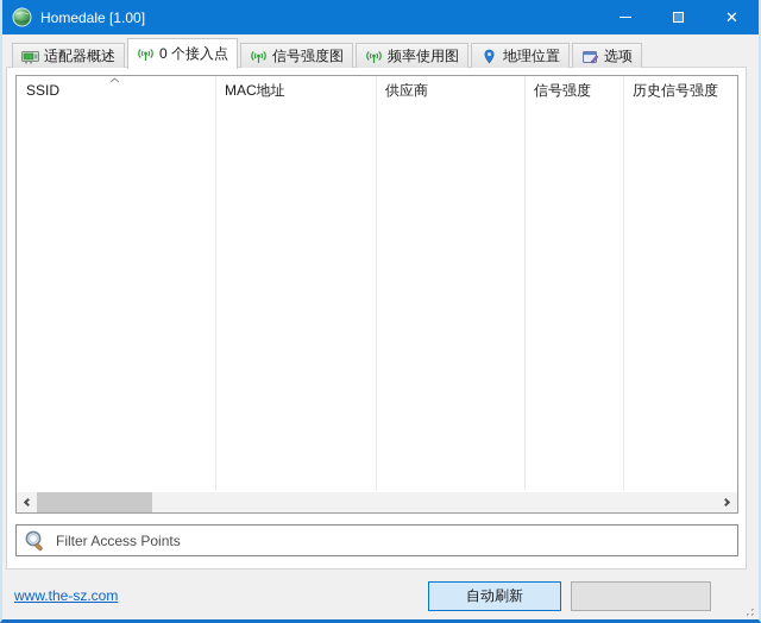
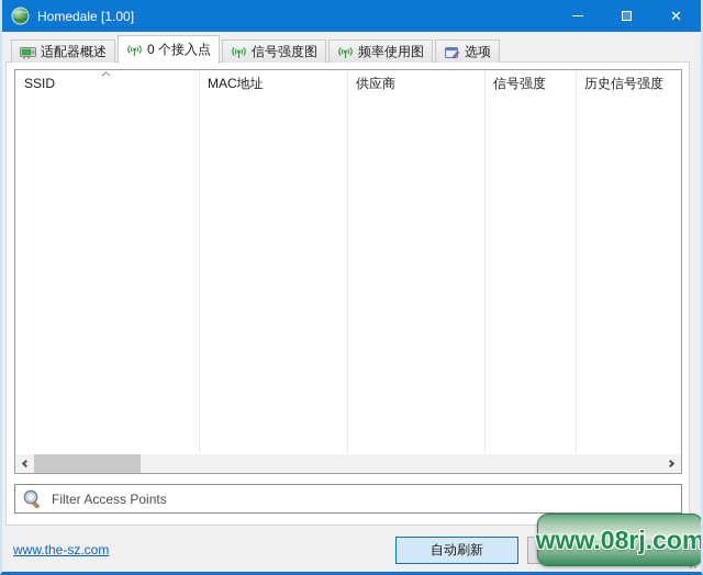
  Homedale [1.00]
  ✕
  适配器概述
  0 个接入点
  信号强度图
  频率使用图
- 地理位置
  选项
  SSID
  MAC地址
  供应商
  信号强度
  历史信号强度
  Filter Access Points
  www.the-sz.com
  自动刷新
+ www.08rj.com
